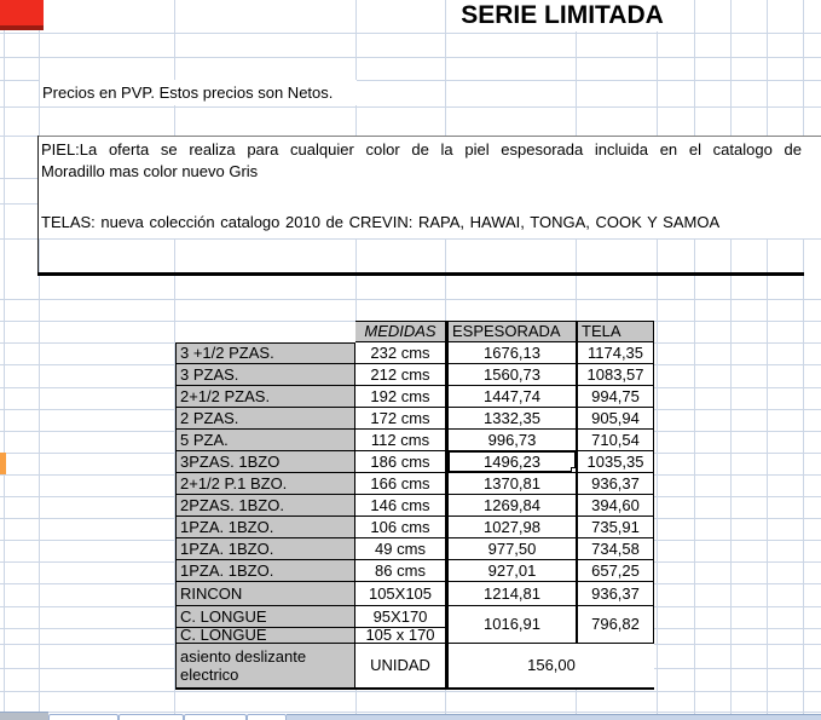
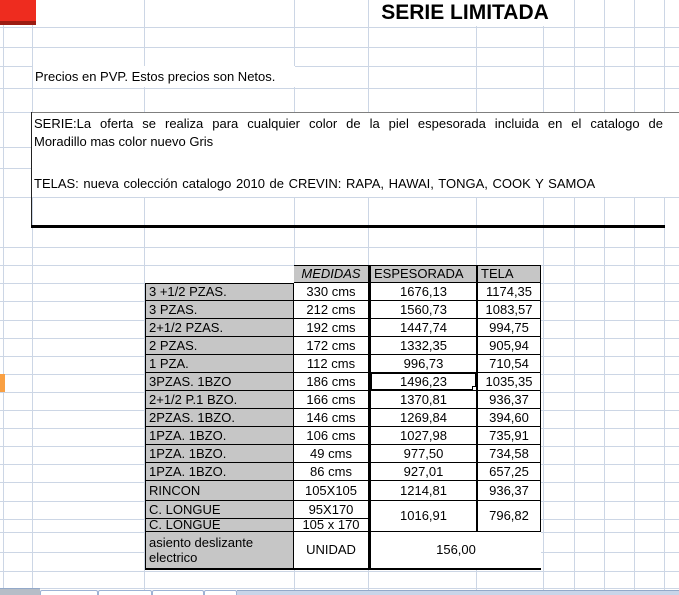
  SERIE LIMITADA
  Precios en PVP. Estos precios son Netos.
- PIEL:La oferta se realiza para cualquier color de la piel espesorada incluida en el catalogo de
+ SERIE:La oferta se realiza para cualquier color de la piel espesorada incluida en el catalogo de
  Moradillo mas color nuevo Gris
  TELAS: nueva colección catalogo 2010 de CREVIN: RAPA, HAWAI, TONGA, COOK Y SAMOA
  MEDIDAS
  ESPESORADA
  TELA
  3 +1/2 PZAS.
- 232 cms
+ 330 cms
  1676,13
  1174,35
  3 PZAS.
  212 cms
  1560,73
  1083,57
  2+1/2 PZAS.
  192 cms
  1447,74
  994,75
  2 PZAS.
  172 cms
  1332,35
  905,94
- 5 PZA.
+ 1 PZA.
  112 cms
  996,73
  710,54
  3PZAS. 1BZO
  186 cms
  1496,23
  1035,35
  2+1/2 P.1 BZO.
  166 cms
  1370,81
  936,37
  2PZAS. 1BZO.
  146 cms
  1269,84
  394,60
  1PZA. 1BZO.
  106 cms
  1027,98
  735,91
  1PZA. 1BZO.
  49 cms
  977,50
  734,58
  1PZA. 1BZO.
  86 cms
  927,01
  657,25
  RINCON
  105X105
  1214,81
  936,37
  C. LONGUE
  95X170
  1016,91
  796,82
  C. LONGUE
  105 x 170
  asiento deslizante electrico
  UNIDAD
  156,00
